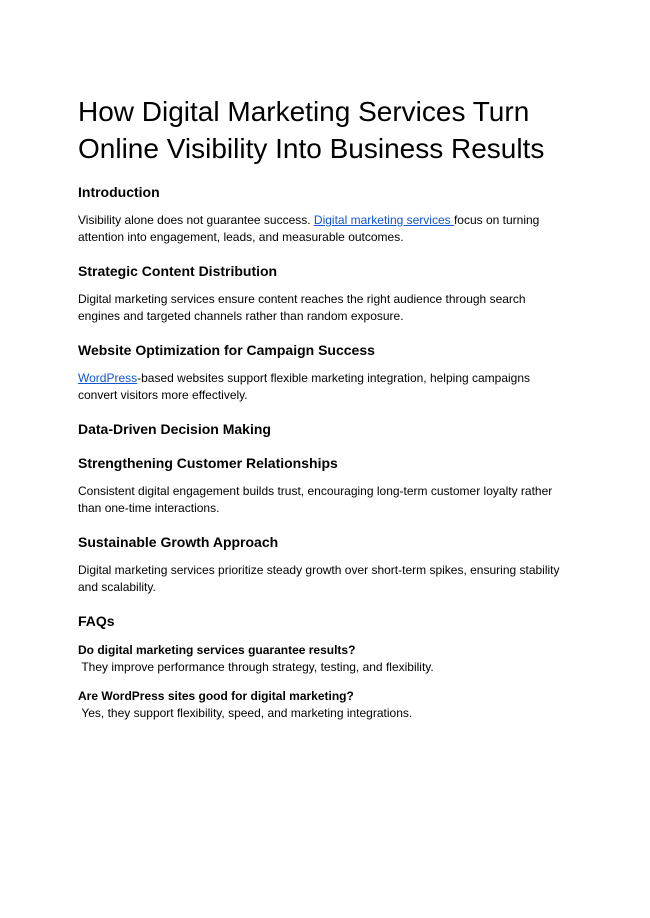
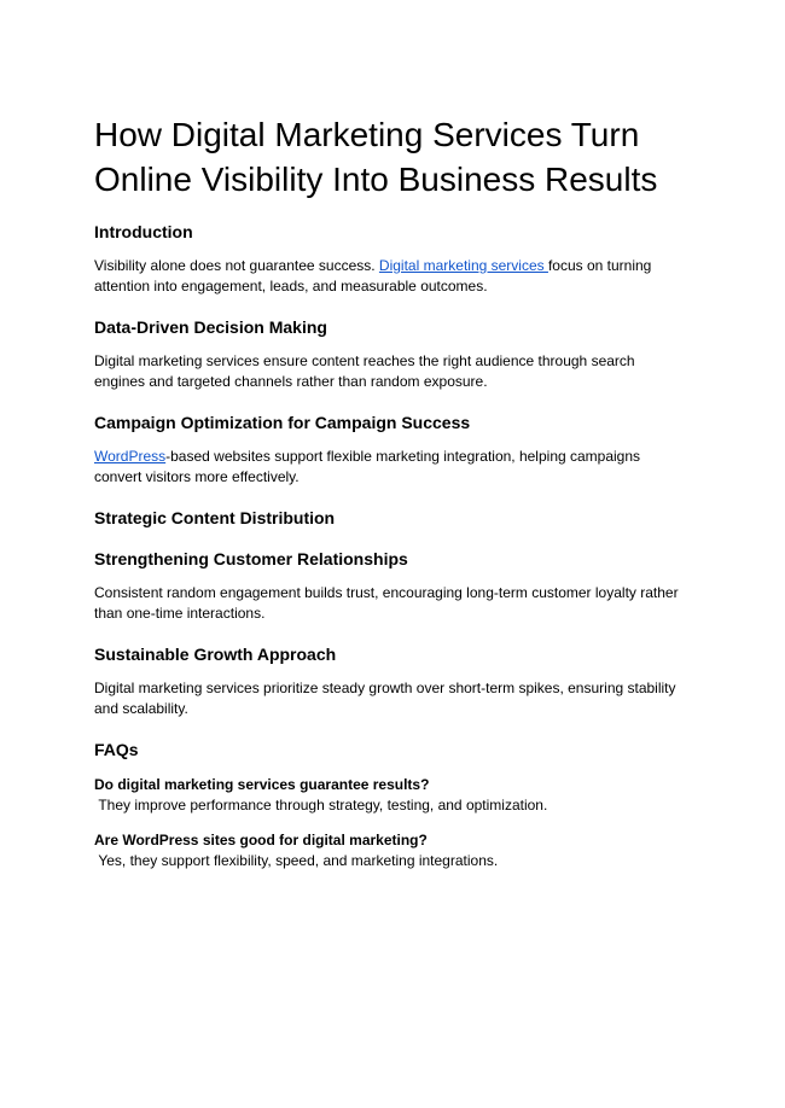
  How Digital Marketing Services Turn Online Visibility Into Business Results
  Introduction
  Visibility alone does not guarantee success. Digital marketing services focus on turning attention into engagement, leads, and measurable outcomes.
- Strategic Content Distribution
+ Data-Driven Decision Making
  Digital marketing services ensure content reaches the right audience through search engines and targeted channels rather than random exposure.
- Website Optimization for Campaign Success
+ Campaign Optimization for Campaign Success
  WordPress-based websites support flexible marketing integration, helping campaigns convert visitors more effectively.
- Data-Driven Decision Making
+ Strategic Content Distribution
  Strengthening Customer Relationships
- Consistent digital engagement builds trust, encouraging long-term customer loyalty rather than one-time interactions.
+ Consistent random engagement builds trust, encouraging long-term customer loyalty rather than one-time interactions.
  Sustainable Growth Approach
  Digital marketing services prioritize steady growth over short-term spikes, ensuring stability and scalability.
  FAQs
  Do digital marketing services guarantee results?
- They improve performance through strategy, testing, and flexibility.
+ They improve performance through strategy, testing, and optimization.
  Are WordPress sites good for digital marketing?
  Yes, they support flexibility, speed, and marketing integrations.
